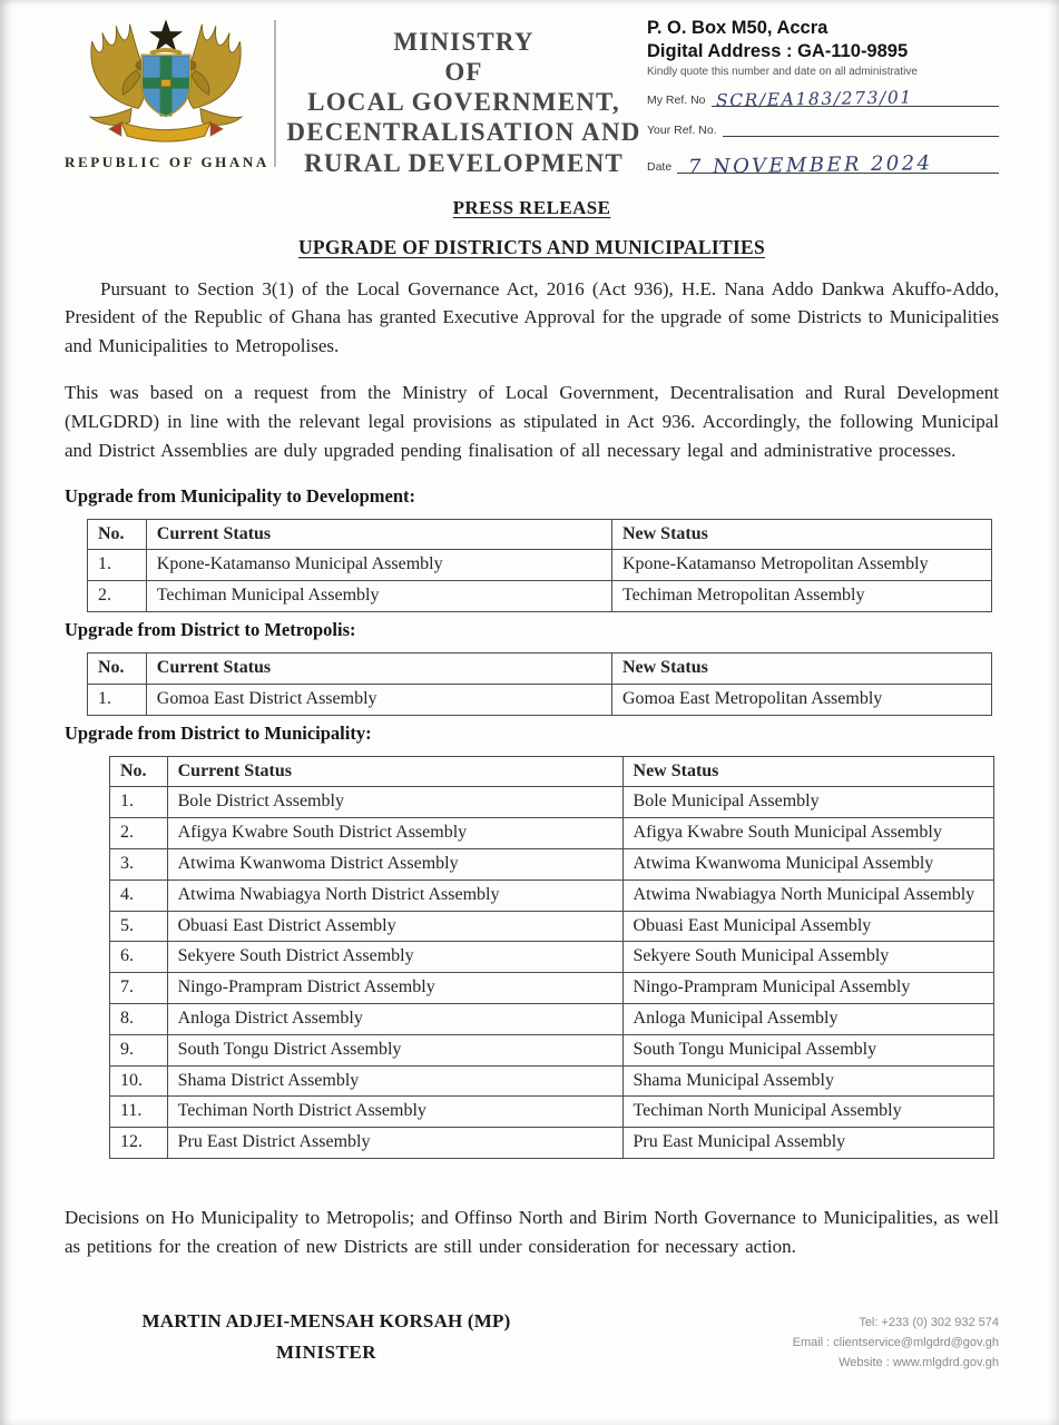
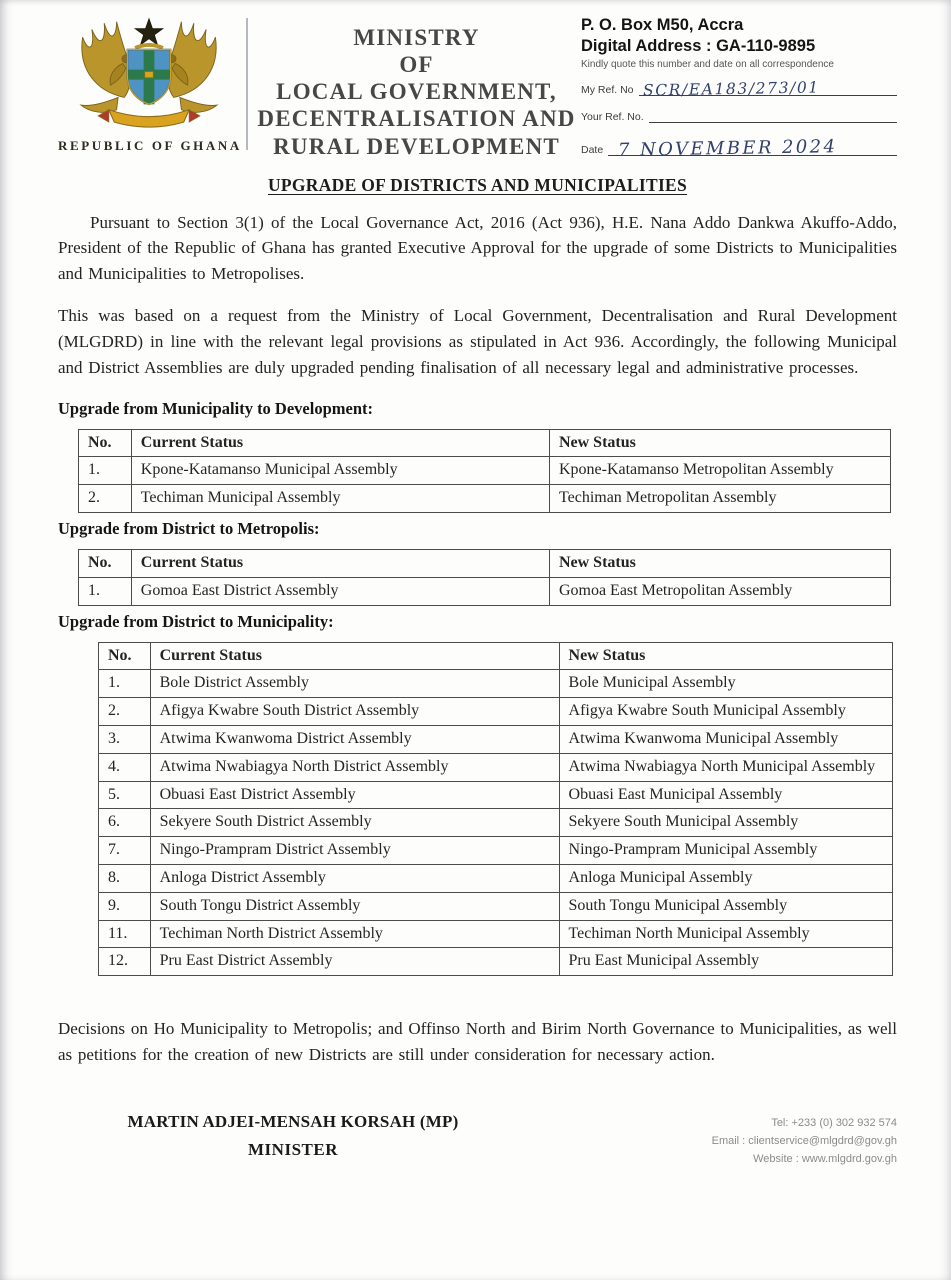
  REPUBLIC OF GHANA
  MINISTRY
  OF
  LOCAL GOVERNMENT,
  DECENTRALISATION AND
  RURAL DEVELOPMENT
  P. O. Box M50, Accra
  Digital Address : GA-110-9895
- Kindly quote this number and date on all administrative
+ Kindly quote this number and date on all correspondence
  My Ref. No
  SCR/EA183/273/01
  Your Ref. No.
  Date
  7 NOVEMBER 2024
- PRESS RELEASE
  UPGRADE OF DISTRICTS AND MUNICIPALITIES
  Pursuant to Section 3(1) of the Local Governance Act, 2016 (Act 936), H.E. Nana Addo Dankwa Akuffo-Addo, President of the Republic of Ghana has granted Executive Approval for the upgrade of some Districts to Municipalities and Municipalities to Metropolises.
  This was based on a request from the Ministry of Local Government, Decentralisation and Rural Development (MLGDRD) in line with the relevant legal provisions as stipulated in Act 936. Accordingly, the following Municipal and District Assemblies are duly upgraded pending finalisation of all necessary legal and administrative processes.
  Upgrade from Municipality to Development:
  No.	Current Status	New Status
  1.	Kpone-Katamanso Municipal Assembly	Kpone-Katamanso Metropolitan Assembly
  2.	Techiman Municipal Assembly	Techiman Metropolitan Assembly
  Upgrade from District to Metropolis:
  No.	Current Status	New Status
  1.	Gomoa East District Assembly	Gomoa East Metropolitan Assembly
  Upgrade from District to Municipality:
  No.	Current Status	New Status
  1.	Bole District Assembly	Bole Municipal Assembly
  2.	Afigya Kwabre South District Assembly	Afigya Kwabre South Municipal Assembly
  3.	Atwima Kwanwoma District Assembly	Atwima Kwanwoma Municipal Assembly
  4.	Atwima Nwabiagya North District Assembly	Atwima Nwabiagya North Municipal Assembly
  5.	Obuasi East District Assembly	Obuasi East Municipal Assembly
  6.	Sekyere South District Assembly	Sekyere South Municipal Assembly
  7.	Ningo-Prampram District Assembly	Ningo-Prampram Municipal Assembly
  8.	Anloga District Assembly	Anloga Municipal Assembly
  9.	South Tongu District Assembly	South Tongu Municipal Assembly
- 10.	Shama District Assembly	Shama Municipal Assembly
  11.	Techiman North District Assembly	Techiman North Municipal Assembly
  12.	Pru East District Assembly	Pru East Municipal Assembly
  Decisions on Ho Municipality to Metropolis; and Offinso North and Birim North Governance to Municipalities, as well as petitions for the creation of new Districts are still under consideration for necessary action.
  MARTIN ADJEI-MENSAH KORSAH (MP)
  MINISTER
  Tel: +233 (0) 302 932 574
  Email : clientservice@mlgdrd@gov.gh
  Website : www.mlgdrd.gov.gh
